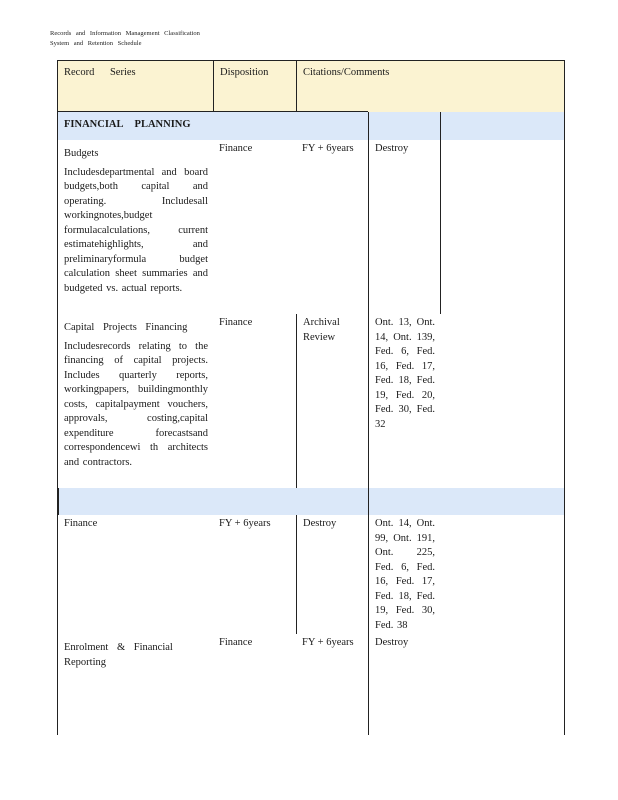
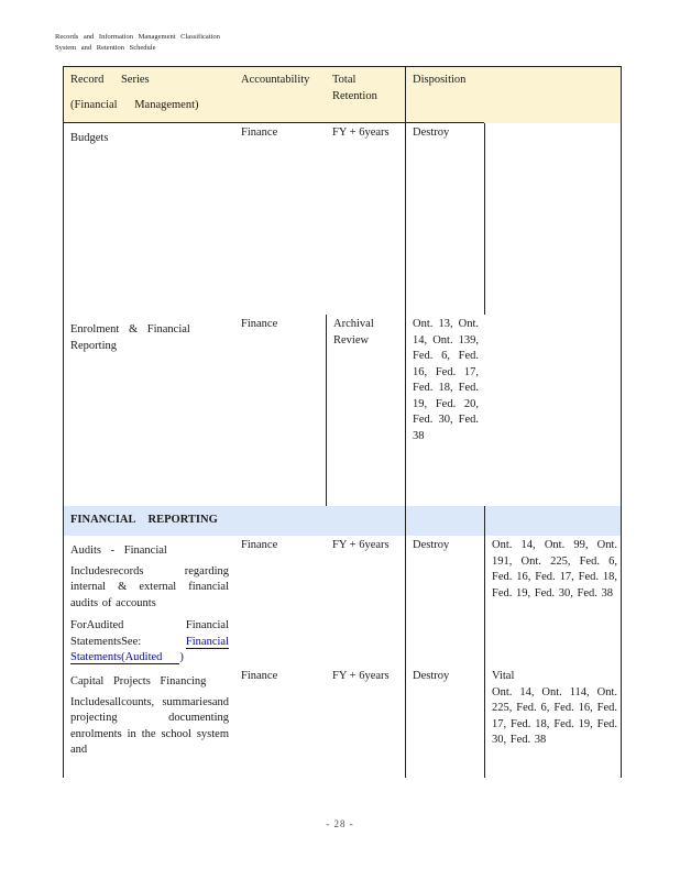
  Record Series
+ (Financial Management)
+ Accountability
+ Total
+ Retention
  Disposition
- Citations/Comments
- FINANCIAL PLANNING
  Budgets
- Includesdepartmental and board budgets,both capital and operating. Includesall workingnotes,budget formulacalculations, current estimatehighlights, and preliminaryformula budget calculation sheet summaries and budgeted vs. actual reports.
  Finance
  FY + 6years
  Destroy
- Capital Projects Financing
+ Enrolment & Financial Reporting
- Includesrecords relating to the financing of capital projects. Includes quarterly reports, workingpapers, buildingmonthly costs, capitalpayment vouchers, approvals, costing,capital expenditure forecastsand correspondencewi th architects and contractors.
  Finance
  Archival
  Review
- Ont. 13, Ont. 14, Ont. 139, Fed. 6, Fed. 16, Fed. 17, Fed. 18, Fed. 19, Fed. 20, Fed. 30, Fed. 32
+ Ont. 13, Ont. 14, Ont. 139, Fed. 6, Fed. 16, Fed. 17, Fed. 18, Fed. 19, Fed. 20, Fed. 30, Fed. 38
+ FINANCIAL REPORTING
+ Audits - Financial
+ Includesrecords regarding internal & external financial audits of accounts
+ ForAudited Financial StatementsSee: Financial Statements(Audited )
  Finance
  FY + 6years
  Destroy
  Ont. 14, Ont. 99, Ont. 191, Ont. 225, Fed. 6, Fed. 16, Fed. 17, Fed. 18, Fed. 19, Fed. 30, Fed. 38
- Enrolment & Financial Reporting
+ Capital Projects Financing
+ Includesallcounts, summariesand projecting documenting enrolments in the school system and
  Finance
  FY + 6years
  Destroy
+ Vital
+ Ont. 14, Ont. 114, Ont. 225, Fed. 6, Fed. 16, Fed. 17, Fed. 18, Fed. 19, Fed. 30, Fed. 38
+ - 28 -
